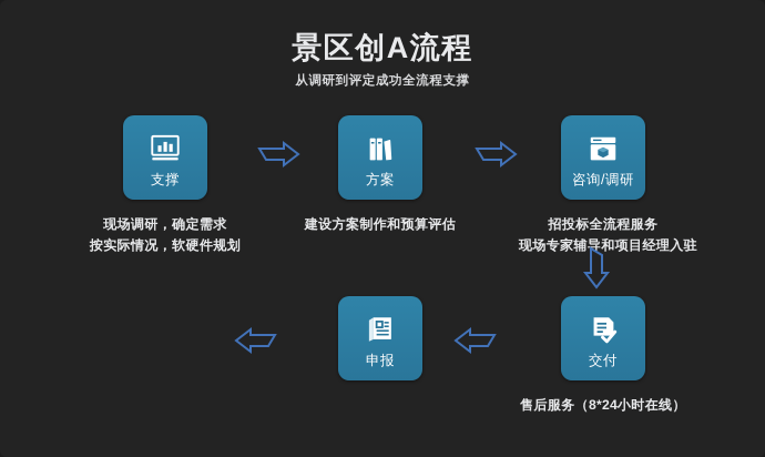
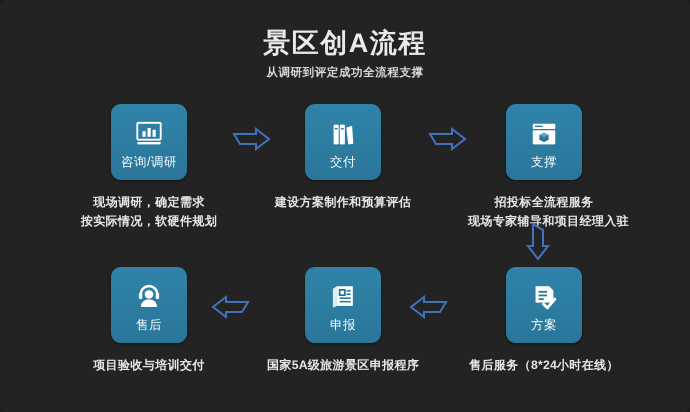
  景区创A流程
  从调研到评定成功全流程支撑
- 支撑
+ 咨询/调研
  现场调研，确定需求
  按实际情况，软硬件规划
- 方案
+ 交付
  建设方案制作和预算评估
- 咨询/调研
+ 支撑
  招投标全流程服务
  现场专家辅导和项目经理入驻
- 交付
+ 方案
  售后服务（8*24小时在线）
  申报
+ 国家5A级旅游景区申报程序
+ 售后
+ 项目验收与培训交付
